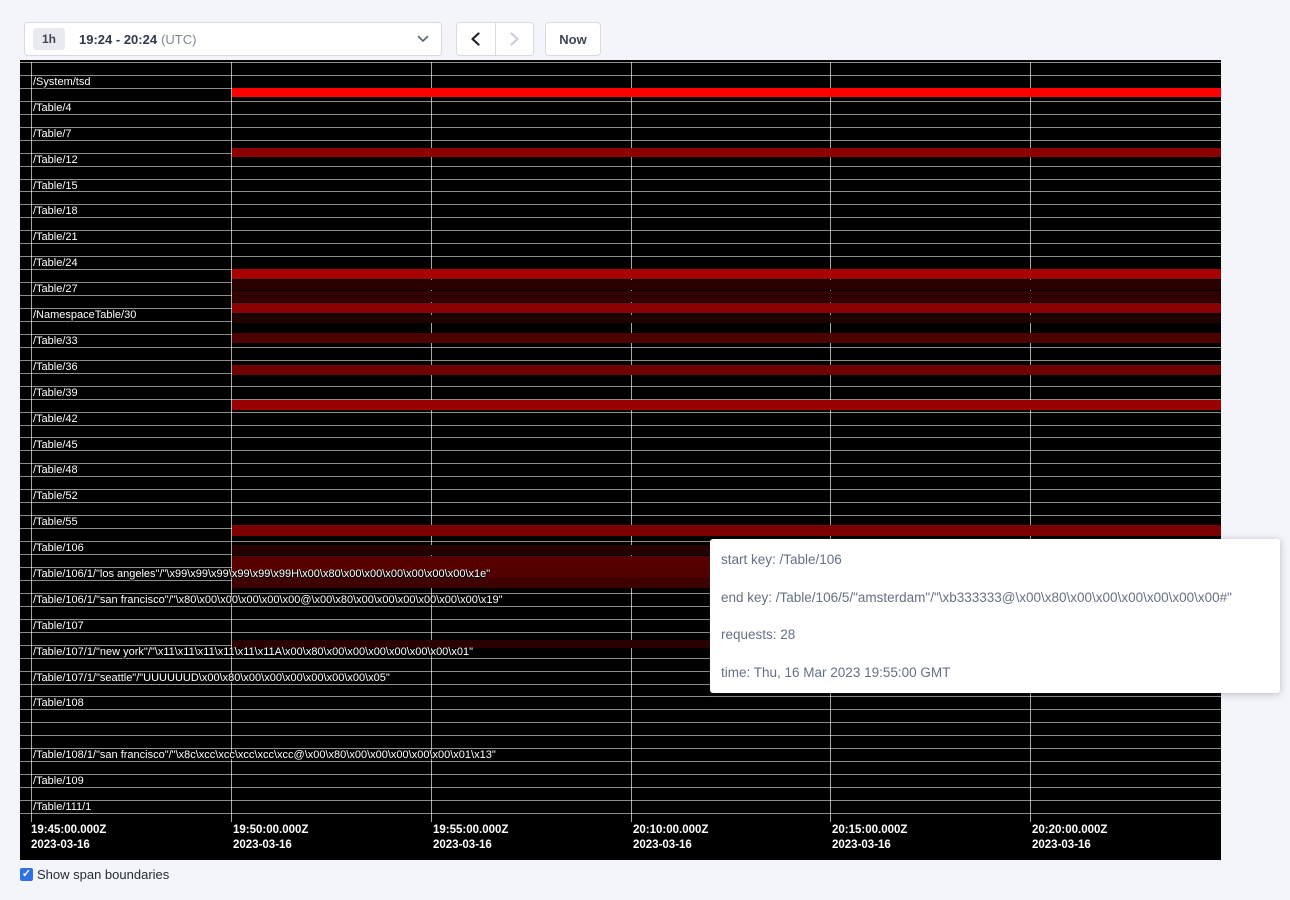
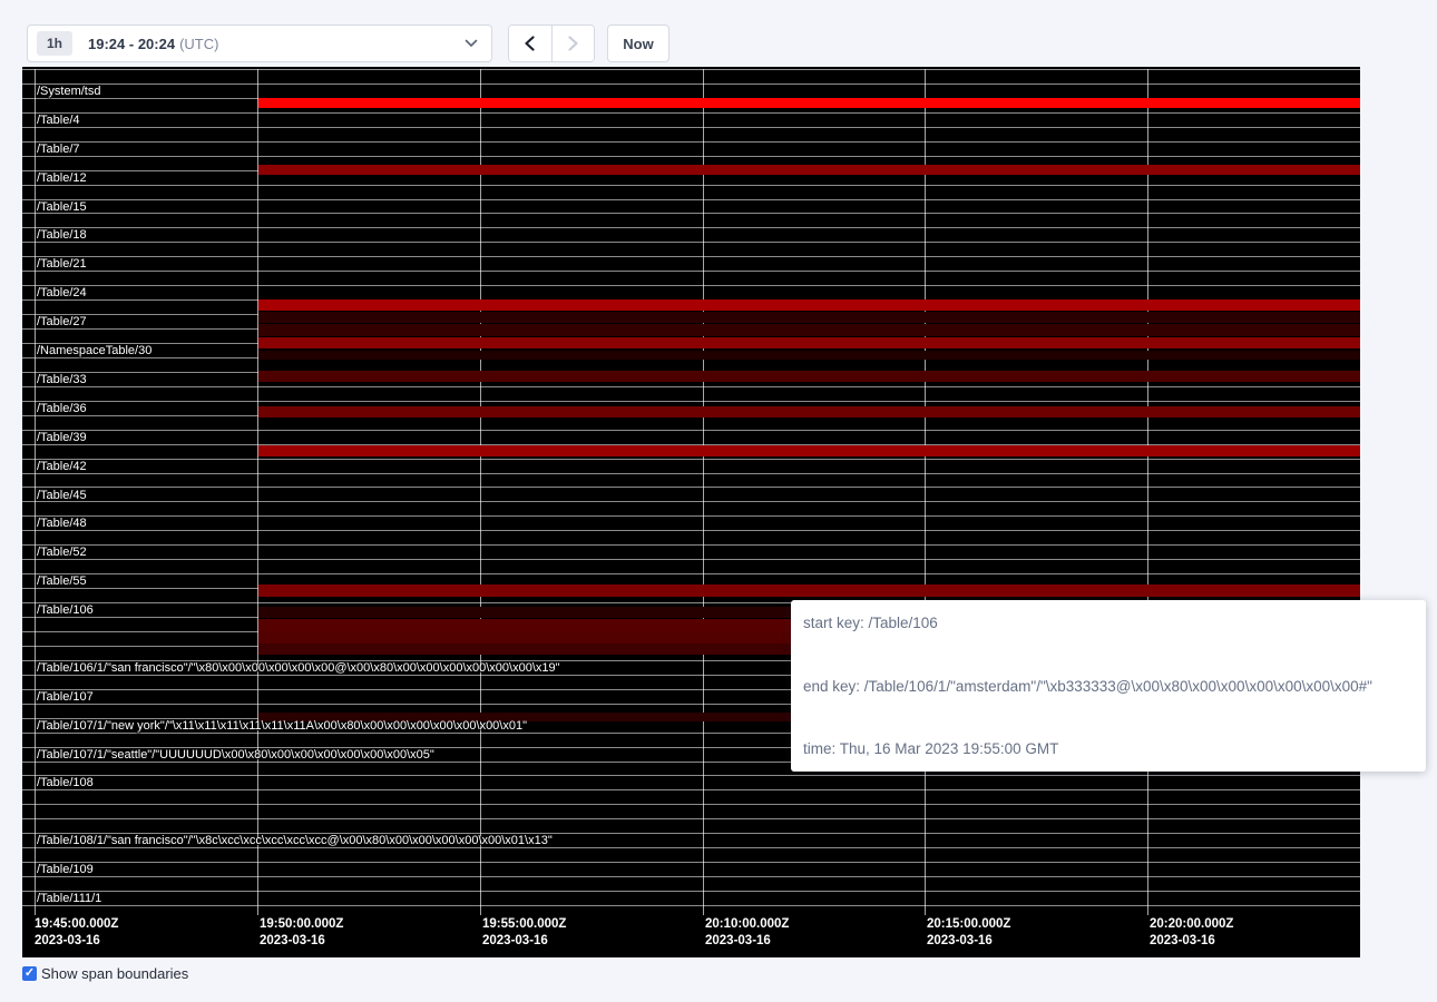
  1h
  19:24 - 20:24
  (UTC)
  Now
  /System/tsd
  /Table/4
  /Table/7
  /Table/12
  /Table/15
  /Table/18
  /Table/21
  /Table/24
  /Table/27
  /NamespaceTable/30
  /Table/33
  /Table/36
  /Table/39
  /Table/42
  /Table/45
  /Table/48
  /Table/52
  /Table/55
  /Table/106
- /Table/106/1/"los angeles"/"\x99\x99\x99\x99\x99\x99H\x00\x80\x00\x00\x00\x00\x00\x00\x1e"
  /Table/106/1/"san francisco"/"\x80\x00\x00\x00\x00\x00@\x00\x80\x00\x00\x00\x00\x00\x00\x19"
  /Table/107
  /Table/107/1/"new york"/"\x11\x11\x11\x11\x11\x11A\x00\x80\x00\x00\x00\x00\x00\x00\x01"
  /Table/107/1/"seattle"/"UUUUUUD\x00\x80\x00\x00\x00\x00\x00\x00\x05"
  /Table/108
  /Table/108/1/"san francisco"/"\x8c\xcc\xcc\xcc\xcc\xcc@\x00\x80\x00\x00\x00\x00\x00\x01\x13"
  /Table/109
  /Table/111/1
  19:45:00.000Z
  2023-03-16
  19:50:00.000Z
  2023-03-16
  19:55:00.000Z
  2023-03-16
  20:10:00.000Z
  2023-03-16
  20:15:00.000Z
  2023-03-16
  20:20:00.000Z
  2023-03-16
  start key: /Table/106
- end key: /Table/106/5/"amsterdam"/"\xb333333@\x00\x80\x00\x00\x00\x00\x00\x00#"
+ end key: /Table/106/1/"amsterdam"/"\xb333333@\x00\x80\x00\x00\x00\x00\x00\x00#"
- requests: 28
  time: Thu, 16 Mar 2023 19:55:00 GMT
  ✓
  Show span boundaries
